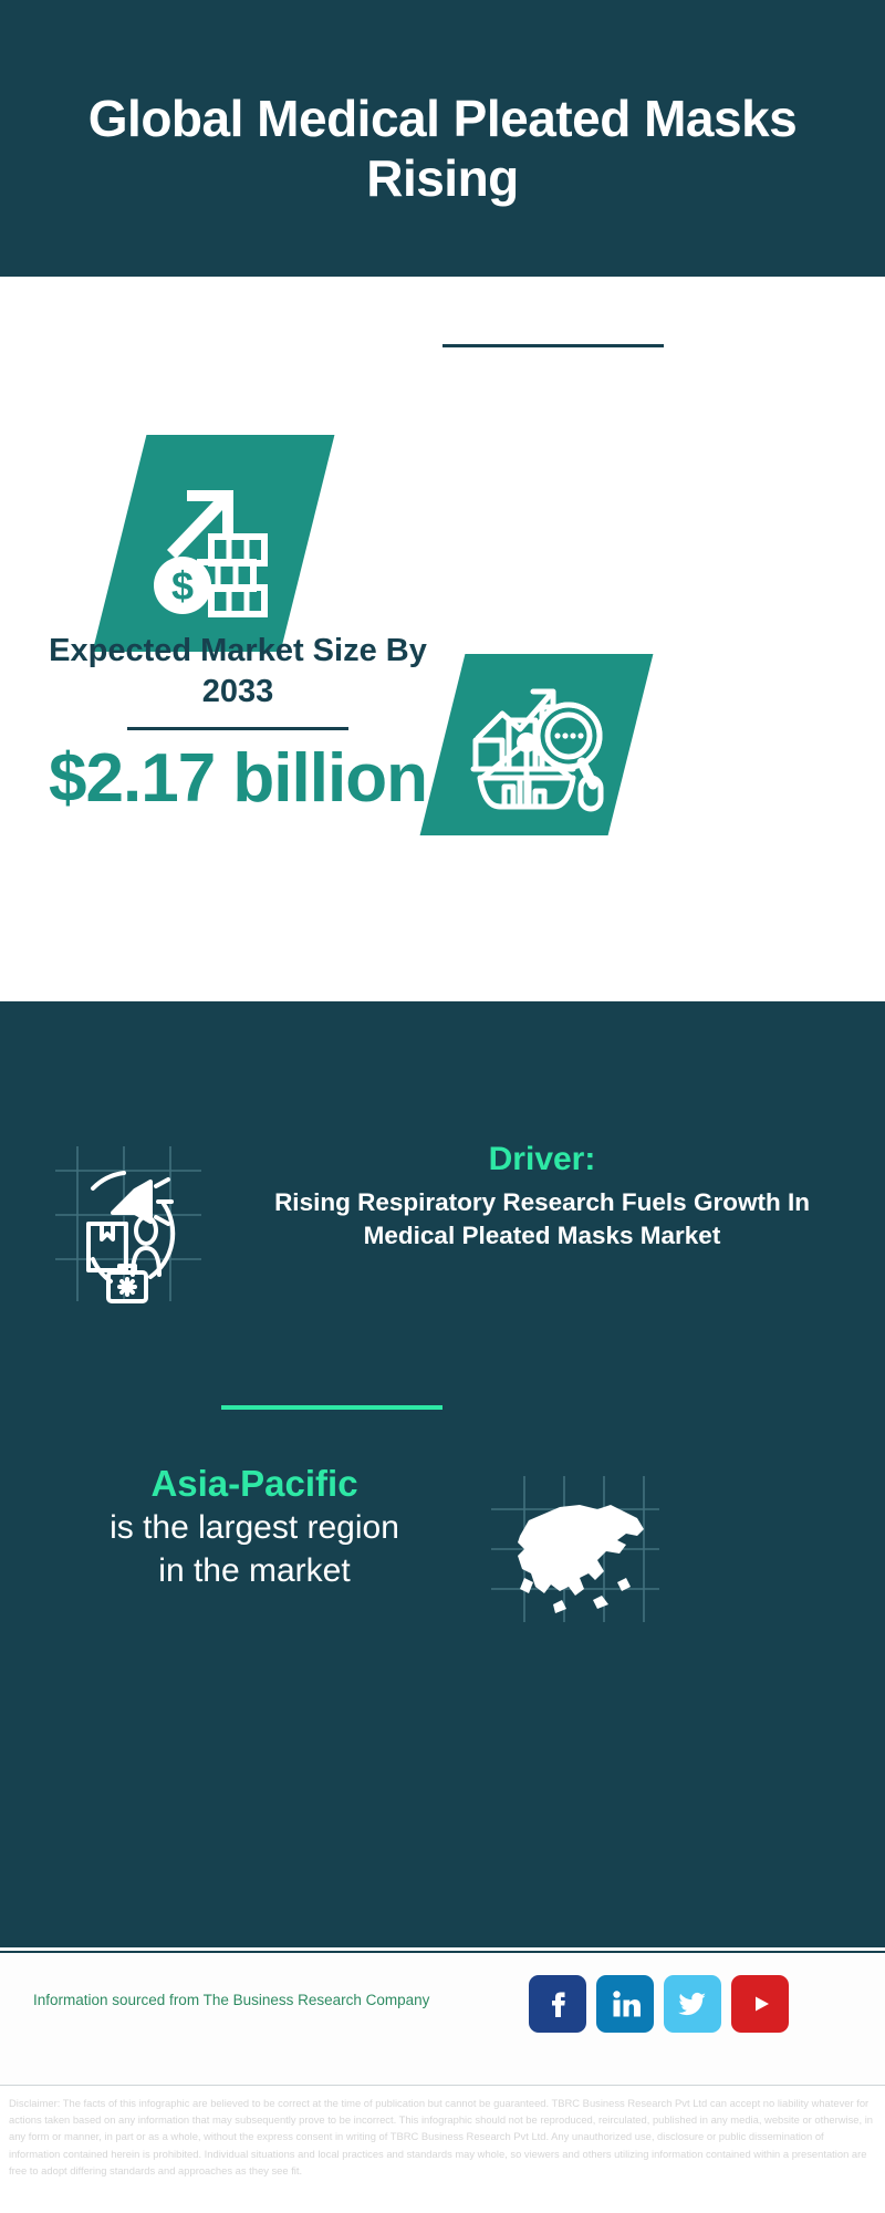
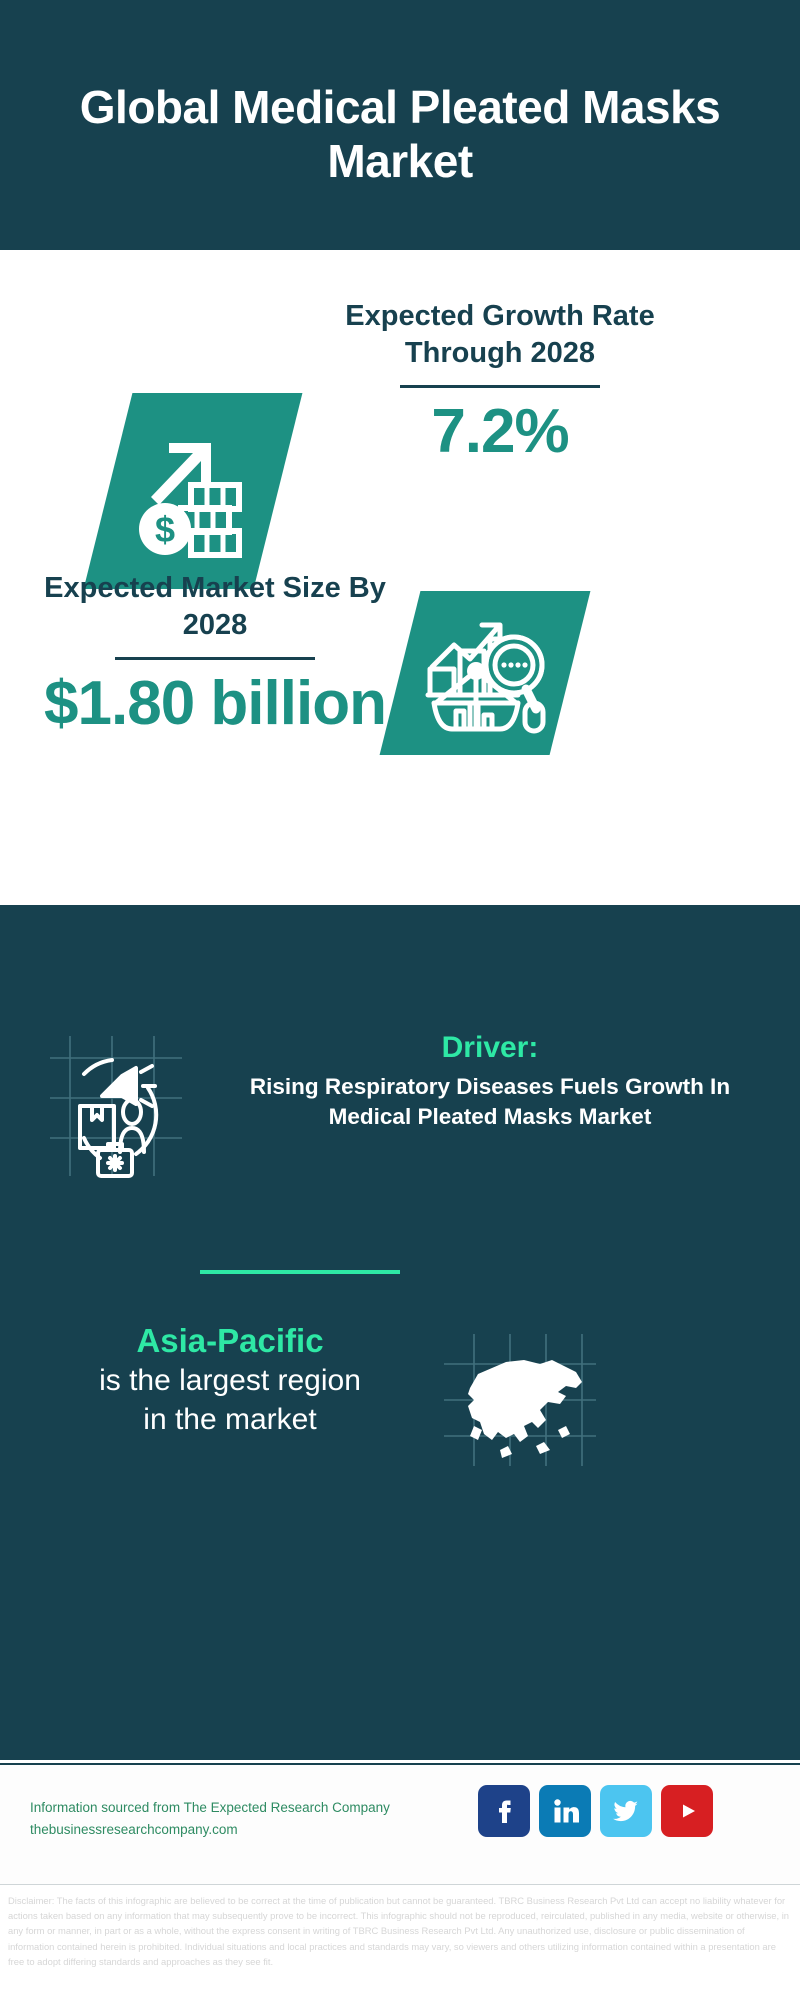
- Global Medical Pleated Masks Rising
+ Global Medical Pleated Masks Market
+ Expected Growth Rate Through 2028
+ 7.2%
- Expected Market Size By 2033
+ Expected Market Size By 2028
- $2.17 billion
+ $1.80 billion
  Driver:
- Rising Respiratory Research Fuels Growth In Medical Pleated Masks Market
+ Rising Respiratory Diseases Fuels Growth In Medical Pleated Masks Market
  Asia-Pacific
  is the largest region
  in the market
- Information sourced from The Business Research Company
+ Information sourced from The Expected Research Company
+ thebusinessresearchcompany.com
- Disclaimer: The facts of this infographic are believed to be correct at the time of publication but cannot be guaranteed. TBRC Business Research Pvt Ltd can accept no liability whatever for actions taken based on any information that may subsequently prove to be incorrect. This infographic should not be reproduced, reirculated, published in any media, website or otherwise, in any form or manner, in part or as a whole, without the express consent in writing of TBRC Business Research Pvt Ltd. Any unauthorized use, disclosure or public dissemination of information contained herein is prohibited. Individual situations and local practices and standards may whole, so viewers and others utilizing information contained within a presentation are free to adopt differing standards and approaches as they see fit.
+ Disclaimer: The facts of this infographic are believed to be correct at the time of publication but cannot be guaranteed. TBRC Business Research Pvt Ltd can accept no liability whatever for actions taken based on any information that may subsequently prove to be incorrect. This infographic should not be reproduced, reirculated, published in any media, website or otherwise, in any form or manner, in part or as a whole, without the express consent in writing of TBRC Business Research Pvt Ltd. Any unauthorized use, disclosure or public dissemination of information contained herein is prohibited. Individual situations and local practices and standards may vary, so viewers and others utilizing information contained within a presentation are free to adopt differing standards and approaches as they see fit.
